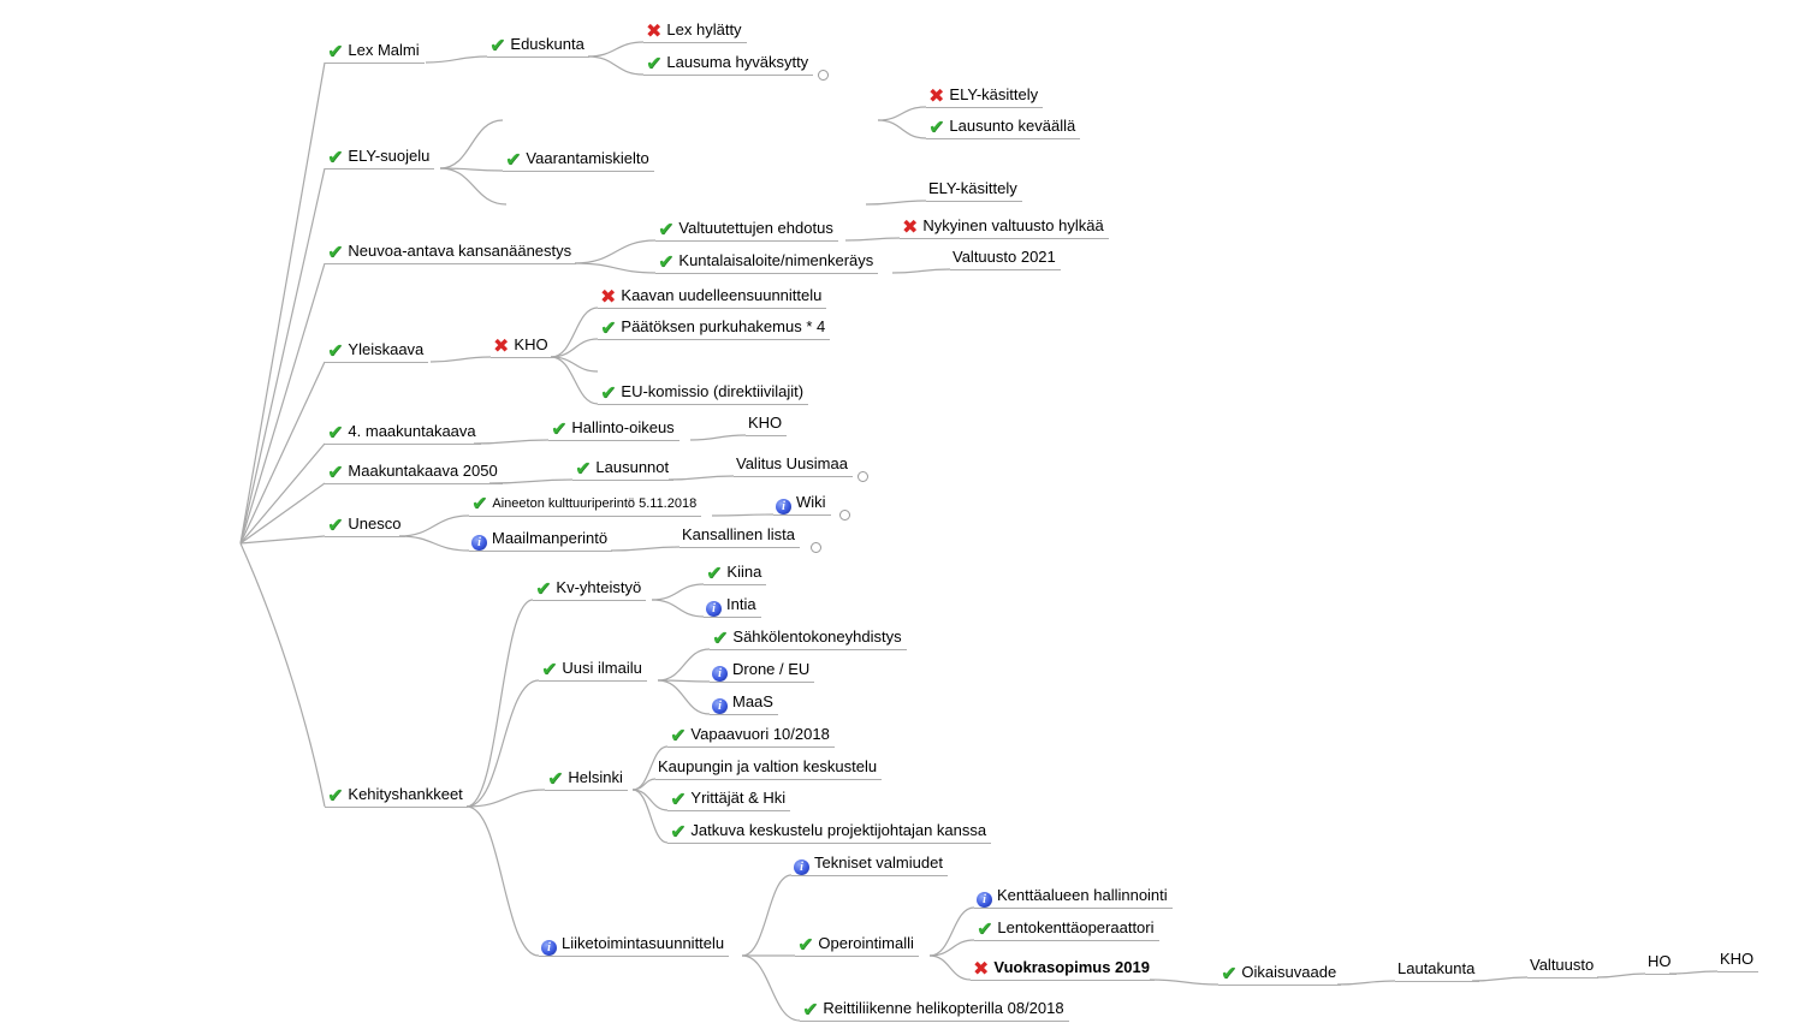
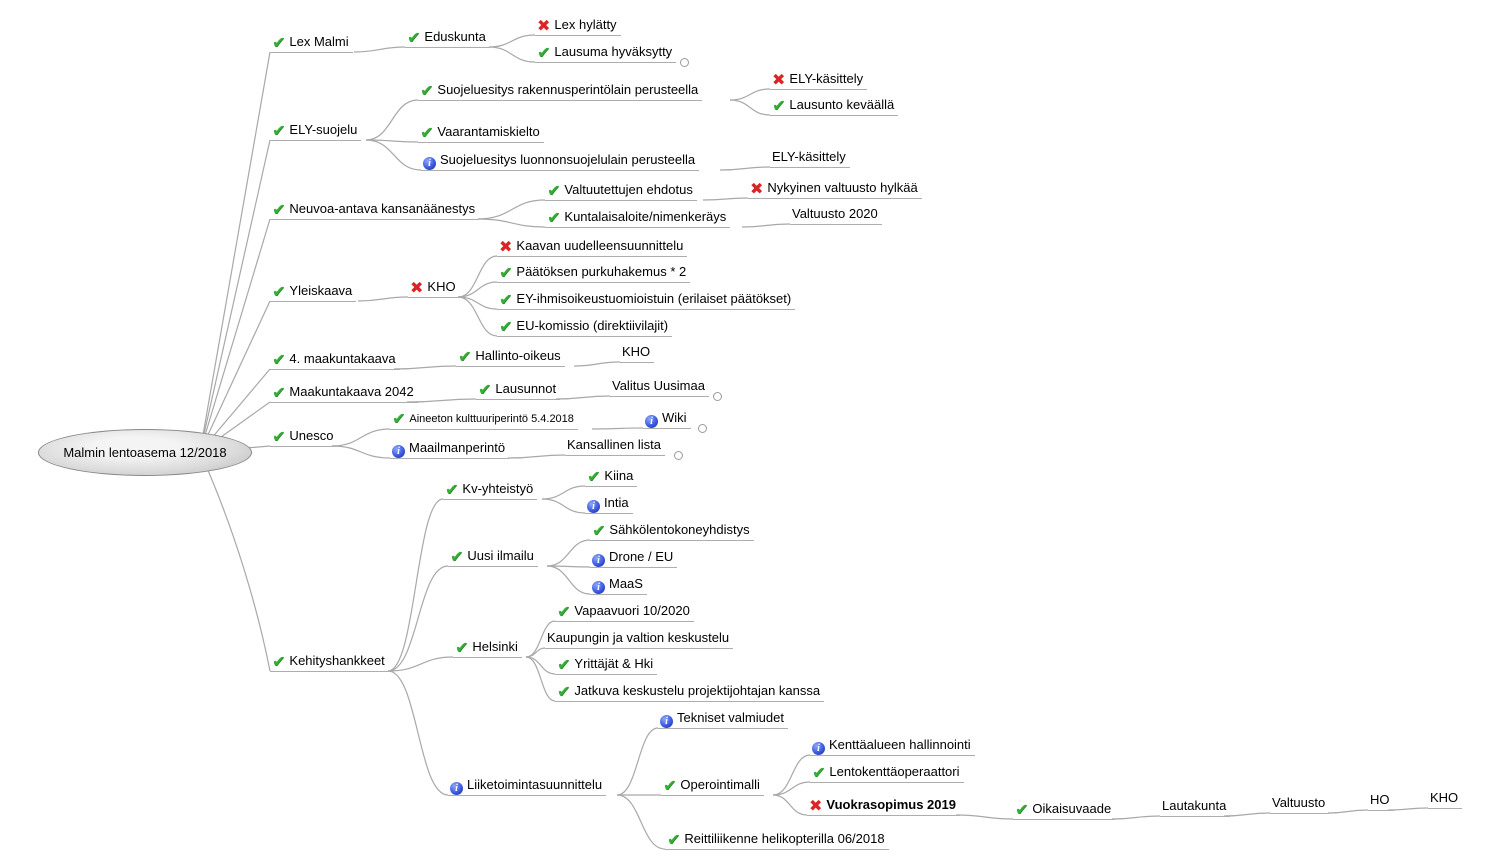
+ Malmin lentoasema 12/2018
  ✔ Lex Malmi
  ✔ Eduskunta
  ✖ Lex hylätty
  ✔ Lausuma hyväksytty
  ✔ ELY-suojelu
+ ✔ Suojeluesitys rakennusperintölain perusteella
  ✖ ELY-käsittely
  ✔ Lausunto keväällä
  ✔ Vaarantamiskielto
+ i Suojeluesitys luonnonsuojelulain perusteella
  ELY-käsittely
  ✔ Neuvoa-antava kansanäänestys
  ✔ Valtuutettujen ehdotus
  ✖ Nykyinen valtuusto hylkää
  ✔ Kuntalaisaloite/nimenkeräys
- Valtuusto 2021
+ Valtuusto 2020
  ✔ Yleiskaava
  ✖ KHO
  ✖ Kaavan uudelleensuunnittelu
- ✔ Päätöksen purkuhakemus * 4
+ ✔ Päätöksen purkuhakemus * 2
+ ✔ EY-ihmisoikeustuomioistuin (erilaiset päätökset)
  ✔ EU-komissio (direktiivilajit)
  ✔ 4. maakuntakaava
  ✔ Hallinto-oikeus
  KHO
- ✔ Maakuntakaava 2050
+ ✔ Maakuntakaava 2042
  ✔ Lausunnot
  Valitus Uusimaa
  ✔ Unesco
- ✔ Aineeton kulttuuriperintö 5.11.2018
+ ✔ Aineeton kulttuuriperintö 5.4.2018
  i Wiki
  i Maailmanperintö
  Kansallinen lista
  ✔ Kehityshankkeet
  ✔ Kv-yhteistyö
  ✔ Kiina
  i Intia
  ✔ Uusi ilmailu
  ✔ Sähkölentokoneyhdistys
  i Drone / EU
  i MaaS
  ✔ Helsinki
- ✔ Vapaavuori 10/2018
+ ✔ Vapaavuori 10/2020
  Kaupungin ja valtion keskustelu
  ✔ Yrittäjät & Hki
  ✔ Jatkuva keskustelu projektijohtajan kanssa
  i Liiketoimintasuunnittelu
  i Tekniset valmiudet
  ✔ Operointimalli
  i Kenttäalueen hallinnointi
  ✔ Lentokenttäoperaattori
  ✖ Vuokrasopimus 2019
  ✔ Oikaisuvaade
  Lautakunta
  Valtuusto
  HO
  KHO
- ✔ Reittiliikenne helikopterilla 08/2018
+ ✔ Reittiliikenne helikopterilla 06/2018
